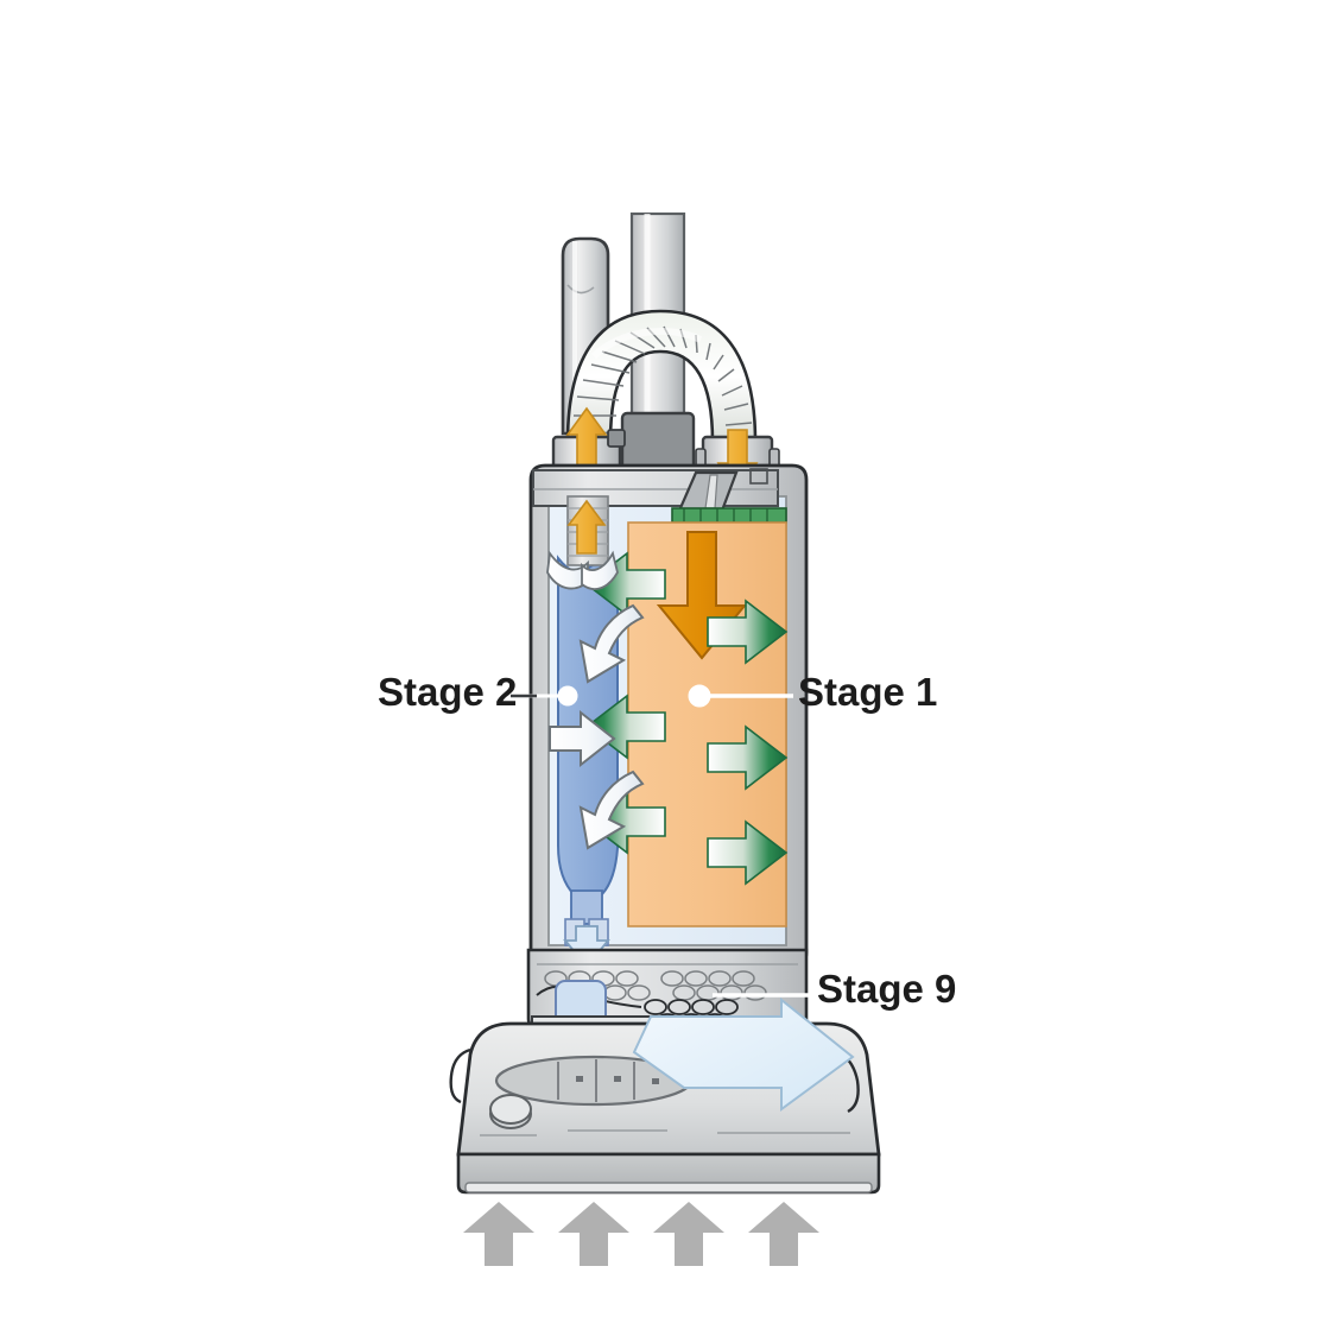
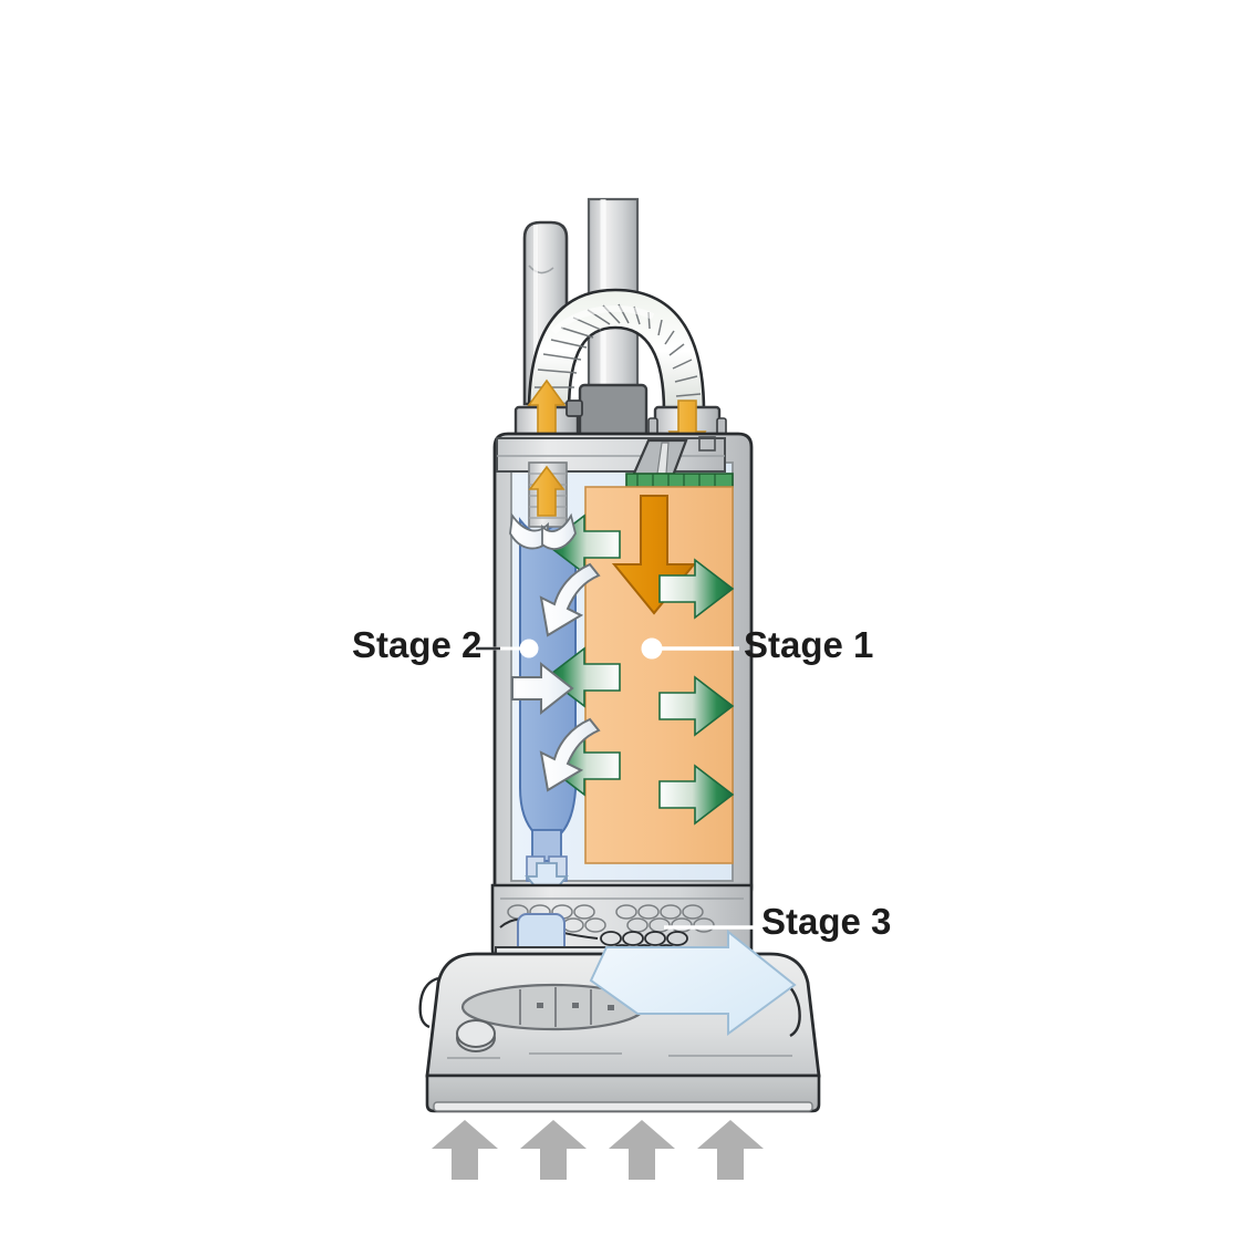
  Stage 2
  Stage 1
- Stage 9
+ Stage 3
